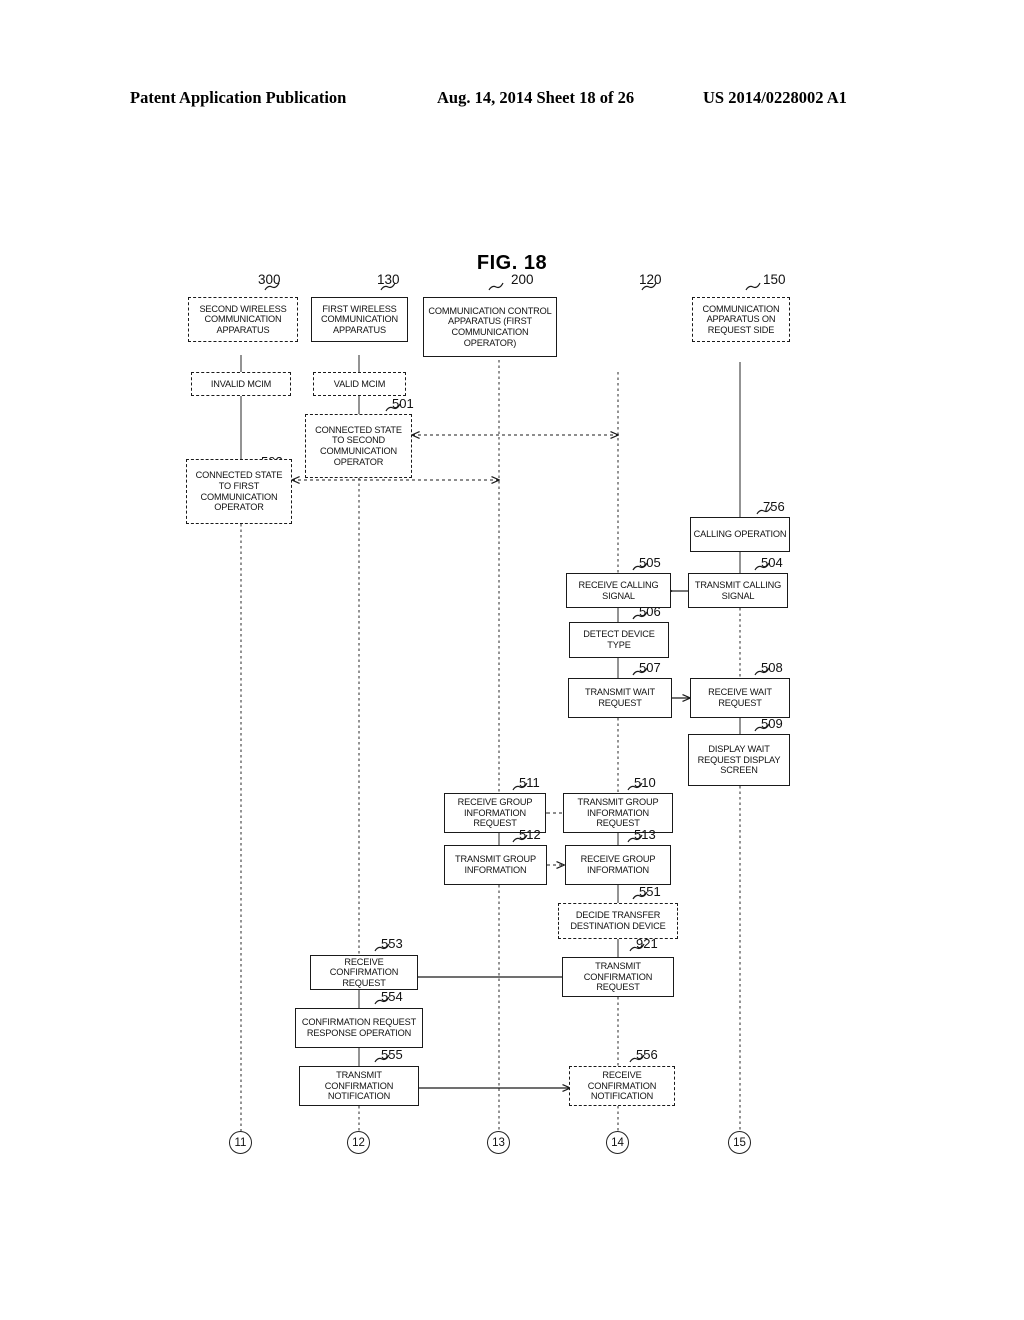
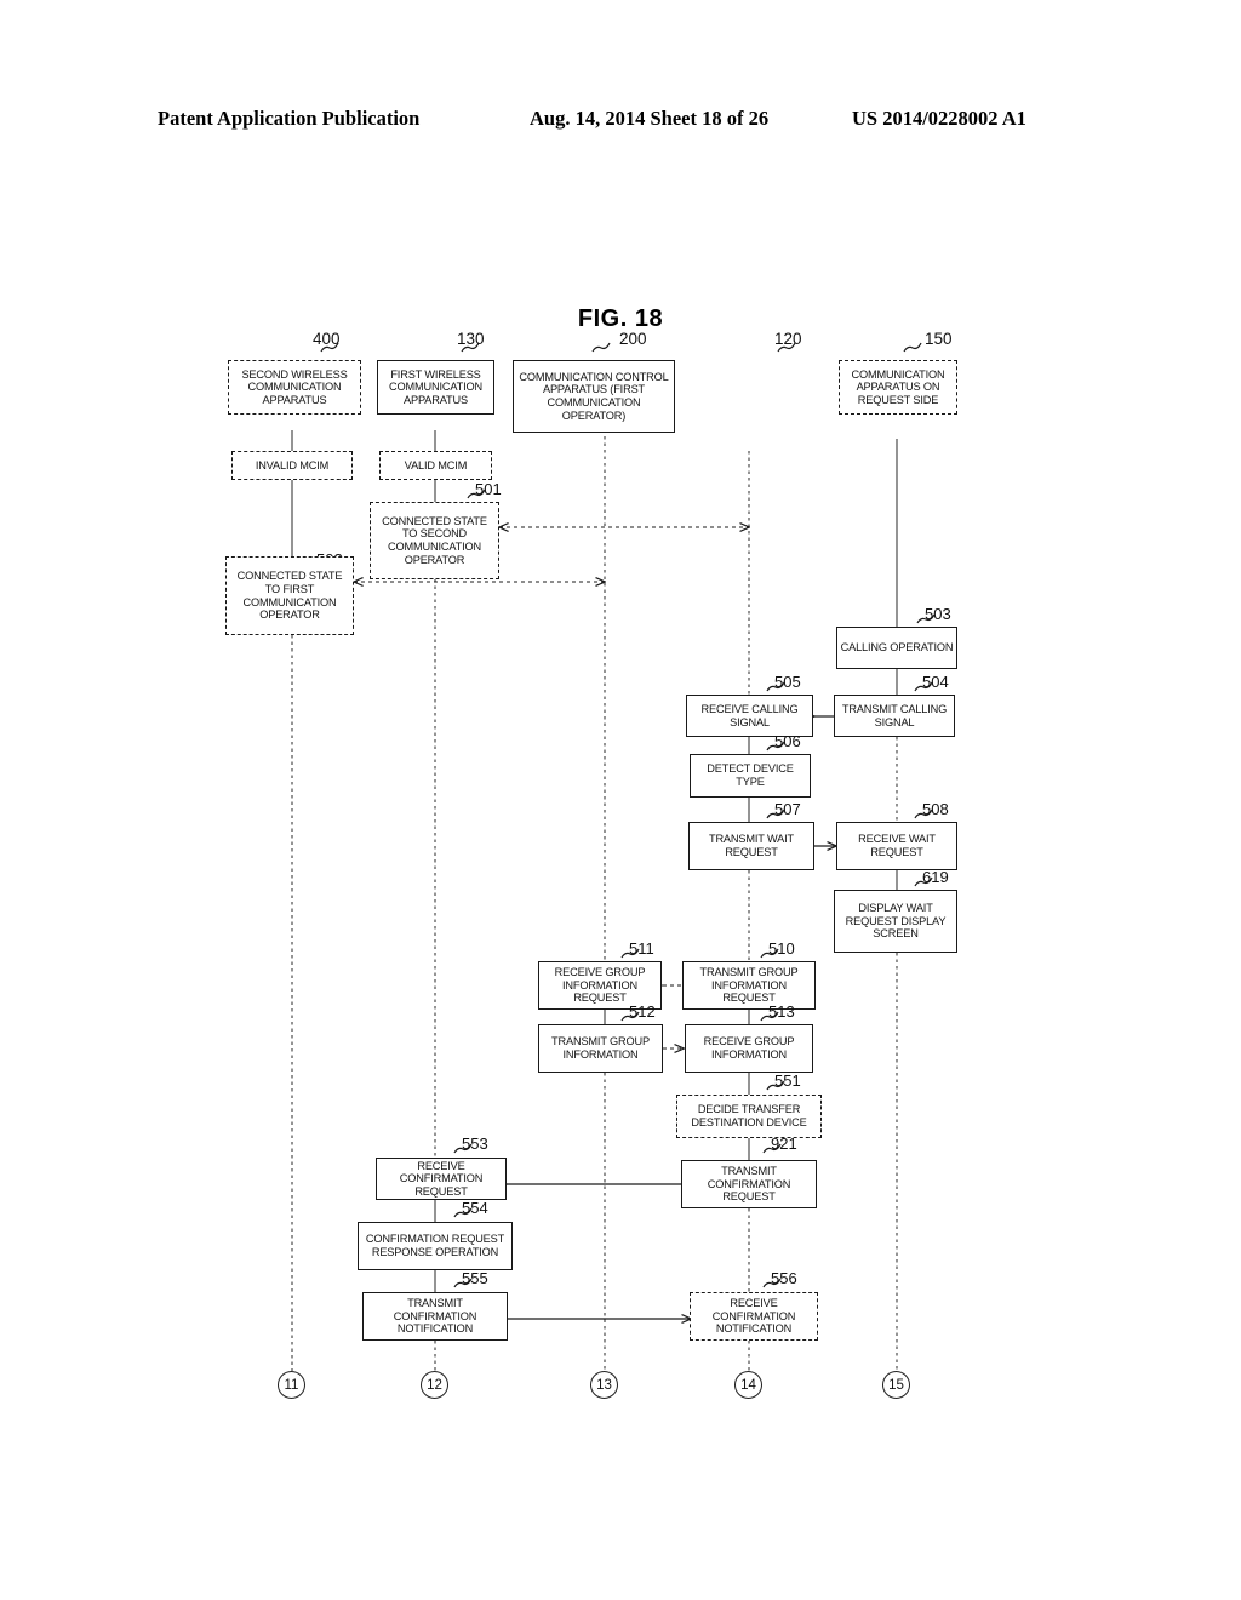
  Patent Application Publication
  Aug. 14, 2014 Sheet 18 of 26
  US 2014/0228002 A1
  FIG. 18
- 300
+ 400
  130
  200
  120
  150
  SECOND WIRELESS COMMUNICATION APPARATUS
  FIRST WIRELESS COMMUNICATION APPARATUS
  COMMUNICATION CONTROL APPARATUS (FIRST COMMUNICATION OPERATOR)
  COMMUNICATION APPARATUS ON REQUEST SIDE
  INVALID MCIM
  VALID MCIM
  501
  CONNECTED STATE TO SECOND COMMUNICATION OPERATOR
  CONNECTED STATE TO FIRST COMMUNICATION OPERATOR
- 756
+ 503
  CALLING OPERATION
  504
  TRANSMIT CALLING SIGNAL
  505
  RECEIVE CALLING SIGNAL
  506
  DETECT DEVICE TYPE
  507
  TRANSMIT WAIT REQUEST
  508
  RECEIVE WAIT REQUEST
- 509
+ 619
  DISPLAY WAIT REQUEST DISPLAY SCREEN
  510
  TRANSMIT GROUP INFORMATION REQUEST
  511
  RECEIVE GROUP INFORMATION REQUEST
  512
  TRANSMIT GROUP INFORMATION
  513
  RECEIVE GROUP INFORMATION
  551
  DECIDE TRANSFER DESTINATION DEVICE
  921
  TRANSMIT CONFIRMATION REQUEST
  553
  RECEIVE CONFIRMATION REQUEST
  554
  CONFIRMATION REQUEST RESPONSE OPERATION
  555
  TRANSMIT CONFIRMATION NOTIFICATION
  556
  RECEIVE CONFIRMATION NOTIFICATION
  11
  12
  13
  14
  15
